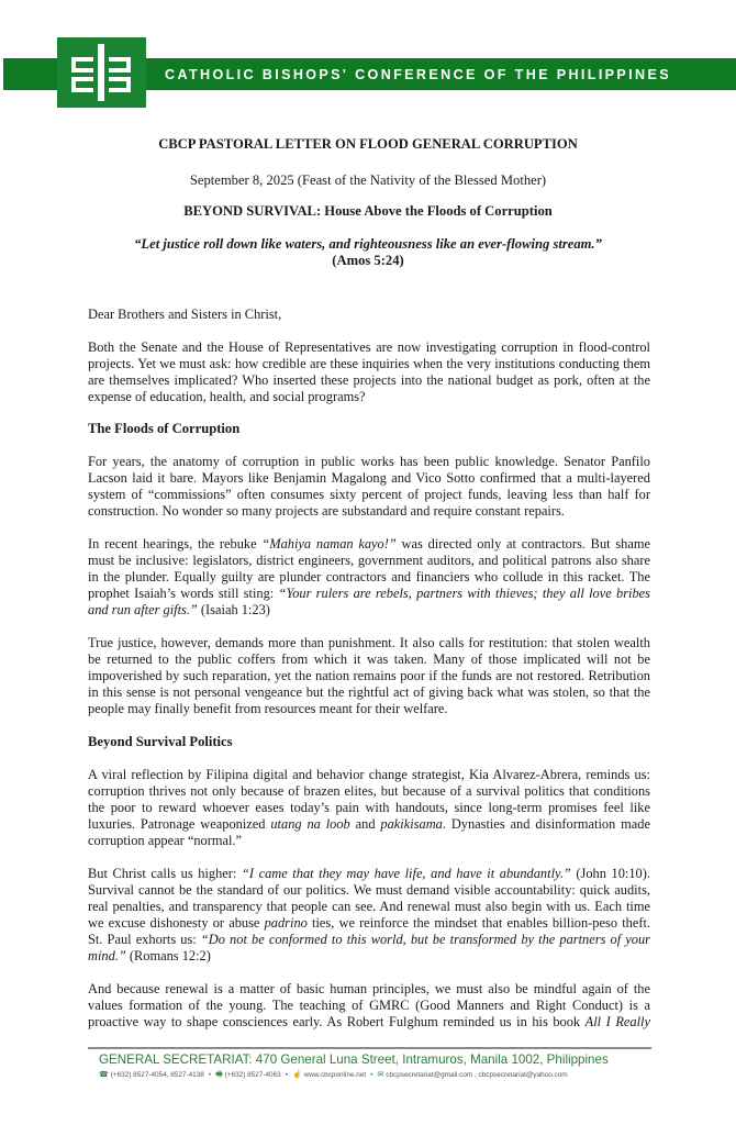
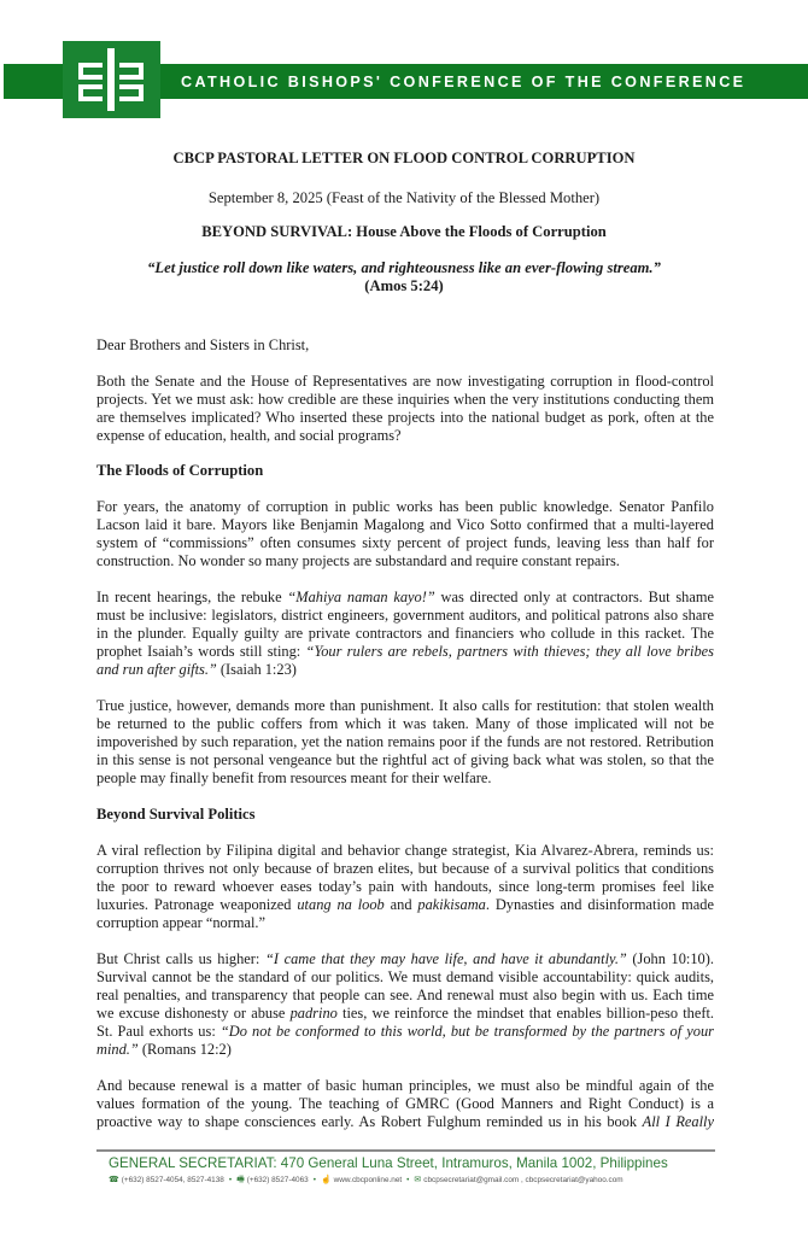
- CATHOLIC BISHOPS' CONFERENCE OF THE PHILIPPINES
+ CATHOLIC BISHOPS' CONFERENCE OF THE CONFERENCE
- CBCP PASTORAL LETTER ON FLOOD GENERAL CORRUPTION
+ CBCP PASTORAL LETTER ON FLOOD CONTROL CORRUPTION
  September 8, 2025 (Feast of the Nativity of the Blessed Mother)
  BEYOND SURVIVAL: House Above the Floods of Corruption
  “Let justice roll down like waters, and righteousness like an ever-flowing stream.”
  (Amos 5:24)
  Dear Brothers and Sisters in Christ,
  Both the Senate and the House of Representatives are now investigating corruption in flood-control projects. Yet we must ask: how credible are these inquiries when the very institutions conducting them are themselves implicated? Who inserted these projects into the national budget as pork, often at the expense of education, health, and social programs?
  The Floods of Corruption
  For years, the anatomy of corruption in public works has been public knowledge. Senator Panfilo Lacson laid it bare. Mayors like Benjamin Magalong and Vico Sotto confirmed that a multi-layered system of “commissions” often consumes sixty percent of project funds, leaving less than half for construction. No wonder so many projects are substandard and require constant repairs.
- In recent hearings, the rebuke “Mahiya naman kayo!” was directed only at contractors. But shame must be inclusive: legislators, district engineers, government auditors, and political patrons also share in the plunder. Equally guilty are plunder contractors and financiers who collude in this racket. The prophet Isaiah’s words still sting: “Your rulers are rebels, partners with thieves; they all love bribes and run after gifts.” (Isaiah 1:23)
+ In recent hearings, the rebuke “Mahiya naman kayo!” was directed only at contractors. But shame must be inclusive: legislators, district engineers, government auditors, and political patrons also share in the plunder. Equally guilty are private contractors and financiers who collude in this racket. The prophet Isaiah’s words still sting: “Your rulers are rebels, partners with thieves; they all love bribes and run after gifts.” (Isaiah 1:23)
  True justice, however, demands more than punishment. It also calls for restitution: that stolen wealth be returned to the public coffers from which it was taken. Many of those implicated will not be impoverished by such reparation, yet the nation remains poor if the funds are not restored. Retribution in this sense is not personal vengeance but the rightful act of giving back what was stolen, so that the people may finally benefit from resources meant for their welfare.
  Beyond Survival Politics
  A viral reflection by Filipina digital and behavior change strategist, Kia Alvarez-Abrera, reminds us: corruption thrives not only because of brazen elites, but because of a survival politics that conditions the poor to reward whoever eases today’s pain with handouts, since long-term promises feel like luxuries. Patronage weaponized utang na loob and pakikisama. Dynasties and disinformation made corruption appear “normal.”
  But Christ calls us higher: “I came that they may have life, and have it abundantly.” (John 10:10). Survival cannot be the standard of our politics. We must demand visible accountability: quick audits, real penalties, and transparency that people can see. And renewal must also begin with us. Each time we excuse dishonesty or abuse padrino ties, we reinforce the mindset that enables billion-peso theft. St. Paul exhorts us: “Do not be conformed to this world, but be transformed by the partners of your mind.” (Romans 12:2)
  And because renewal is a matter of basic human principles, we must also be mindful again of the values formation of the young. The teaching of GMRC (Good Manners and Right Conduct) is a proactive way to shape consciences early. As Robert Fulghum reminded us in his book All I Really
  GENERAL SECRETARIAT: 470 General Luna Street, Intramuros, Manila 1002, Philippines
